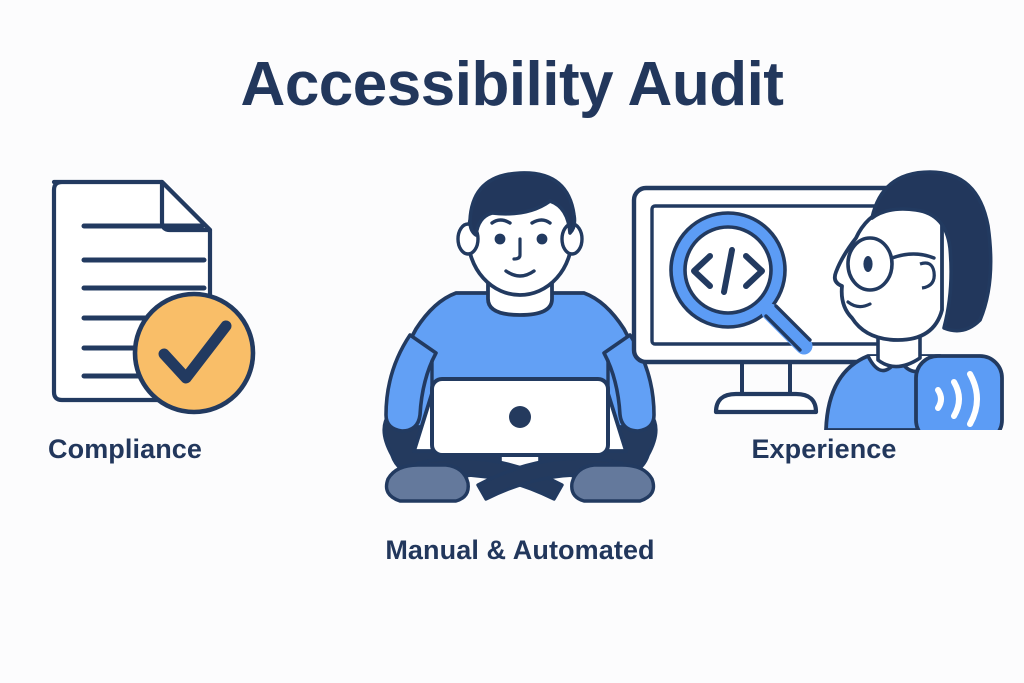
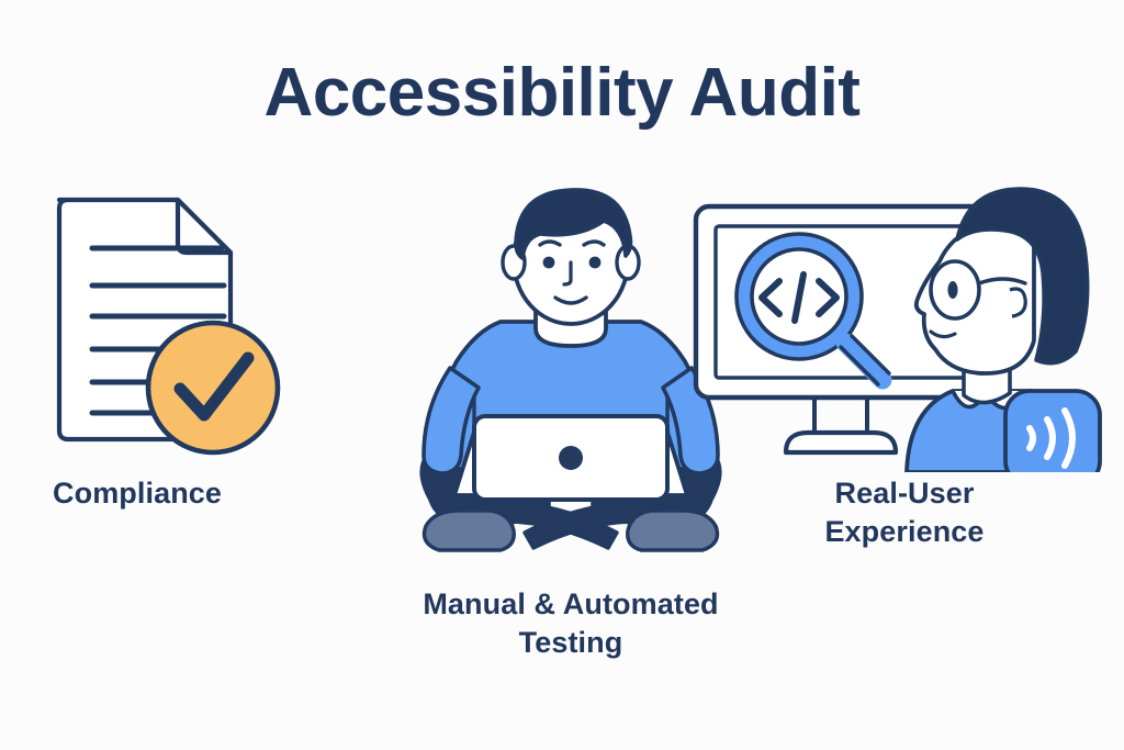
  Accessibility Audit
  Compliance
  Manual & Automated
+ Testing
+ Real-User
  Experience
